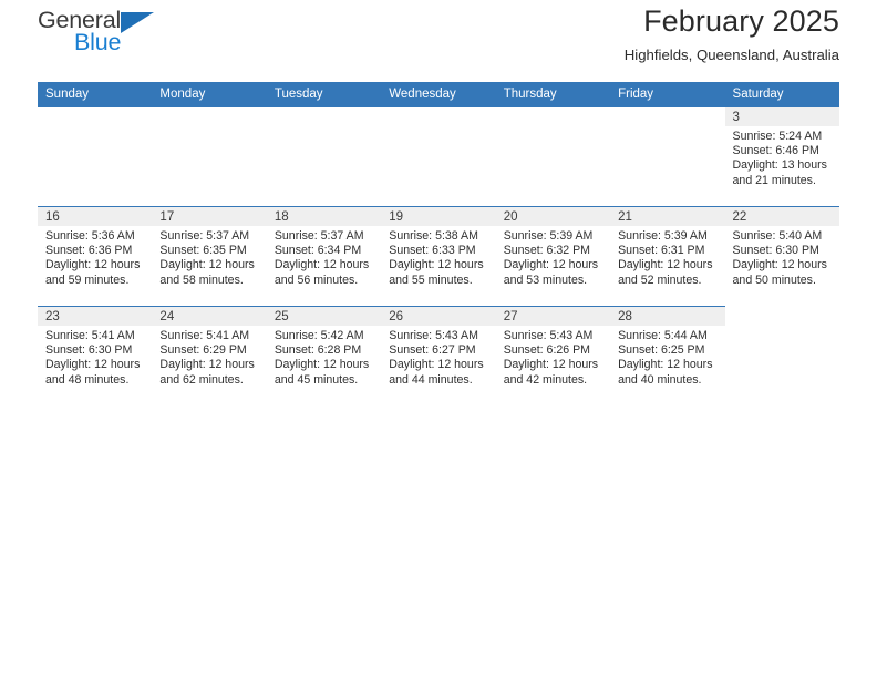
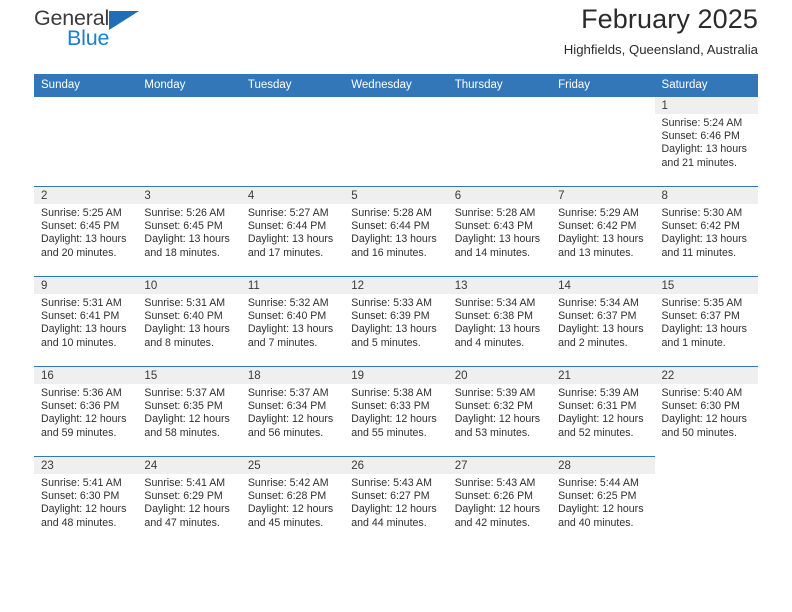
  General
  Blue
  February 2025
  Highfields, Queensland, Australia
  Sunday	Monday	Tuesday	Wednesday	Thursday	Friday	Saturday
- 						3Sunrise: 5:24 AMSunset: 6:46 PMDaylight: 13 hoursand 21 minutes.
+ 						1Sunrise: 5:24 AMSunset: 6:46 PMDaylight: 13 hoursand 21 minutes.
+ 2Sunrise: 5:25 AMSunset: 6:45 PMDaylight: 13 hoursand 20 minutes.	3Sunrise: 5:26 AMSunset: 6:45 PMDaylight: 13 hoursand 18 minutes.	4Sunrise: 5:27 AMSunset: 6:44 PMDaylight: 13 hoursand 17 minutes.	5Sunrise: 5:28 AMSunset: 6:44 PMDaylight: 13 hoursand 16 minutes.	6Sunrise: 5:28 AMSunset: 6:43 PMDaylight: 13 hoursand 14 minutes.	7Sunrise: 5:29 AMSunset: 6:42 PMDaylight: 13 hoursand 13 minutes.	8Sunrise: 5:30 AMSunset: 6:42 PMDaylight: 13 hoursand 11 minutes.
+ 9Sunrise: 5:31 AMSunset: 6:41 PMDaylight: 13 hoursand 10 minutes.	10Sunrise: 5:31 AMSunset: 6:40 PMDaylight: 13 hoursand 8 minutes.	11Sunrise: 5:32 AMSunset: 6:40 PMDaylight: 13 hoursand 7 minutes.	12Sunrise: 5:33 AMSunset: 6:39 PMDaylight: 13 hoursand 5 minutes.	13Sunrise: 5:34 AMSunset: 6:38 PMDaylight: 13 hoursand 4 minutes.	14Sunrise: 5:34 AMSunset: 6:37 PMDaylight: 13 hoursand 2 minutes.	15Sunrise: 5:35 AMSunset: 6:37 PMDaylight: 13 hoursand 1 minute.
- 16Sunrise: 5:36 AMSunset: 6:36 PMDaylight: 12 hoursand 59 minutes.	17Sunrise: 5:37 AMSunset: 6:35 PMDaylight: 12 hoursand 58 minutes.	18Sunrise: 5:37 AMSunset: 6:34 PMDaylight: 12 hoursand 56 minutes.	19Sunrise: 5:38 AMSunset: 6:33 PMDaylight: 12 hoursand 55 minutes.	20Sunrise: 5:39 AMSunset: 6:32 PMDaylight: 12 hoursand 53 minutes.	21Sunrise: 5:39 AMSunset: 6:31 PMDaylight: 12 hoursand 52 minutes.	22Sunrise: 5:40 AMSunset: 6:30 PMDaylight: 12 hoursand 50 minutes.
+ 16Sunrise: 5:36 AMSunset: 6:36 PMDaylight: 12 hoursand 59 minutes.	15Sunrise: 5:37 AMSunset: 6:35 PMDaylight: 12 hoursand 58 minutes.	18Sunrise: 5:37 AMSunset: 6:34 PMDaylight: 12 hoursand 56 minutes.	19Sunrise: 5:38 AMSunset: 6:33 PMDaylight: 12 hoursand 55 minutes.	20Sunrise: 5:39 AMSunset: 6:32 PMDaylight: 12 hoursand 53 minutes.	21Sunrise: 5:39 AMSunset: 6:31 PMDaylight: 12 hoursand 52 minutes.	22Sunrise: 5:40 AMSunset: 6:30 PMDaylight: 12 hoursand 50 minutes.
- 23Sunrise: 5:41 AMSunset: 6:30 PMDaylight: 12 hoursand 48 minutes.	24Sunrise: 5:41 AMSunset: 6:29 PMDaylight: 12 hoursand 62 minutes.	25Sunrise: 5:42 AMSunset: 6:28 PMDaylight: 12 hoursand 45 minutes.	26Sunrise: 5:43 AMSunset: 6:27 PMDaylight: 12 hoursand 44 minutes.	27Sunrise: 5:43 AMSunset: 6:26 PMDaylight: 12 hoursand 42 minutes.	28Sunrise: 5:44 AMSunset: 6:25 PMDaylight: 12 hoursand 40 minutes.
+ 23Sunrise: 5:41 AMSunset: 6:30 PMDaylight: 12 hoursand 48 minutes.	24Sunrise: 5:41 AMSunset: 6:29 PMDaylight: 12 hoursand 47 minutes.	25Sunrise: 5:42 AMSunset: 6:28 PMDaylight: 12 hoursand 45 minutes.	26Sunrise: 5:43 AMSunset: 6:27 PMDaylight: 12 hoursand 44 minutes.	27Sunrise: 5:43 AMSunset: 6:26 PMDaylight: 12 hoursand 42 minutes.	28Sunrise: 5:44 AMSunset: 6:25 PMDaylight: 12 hoursand 40 minutes.
